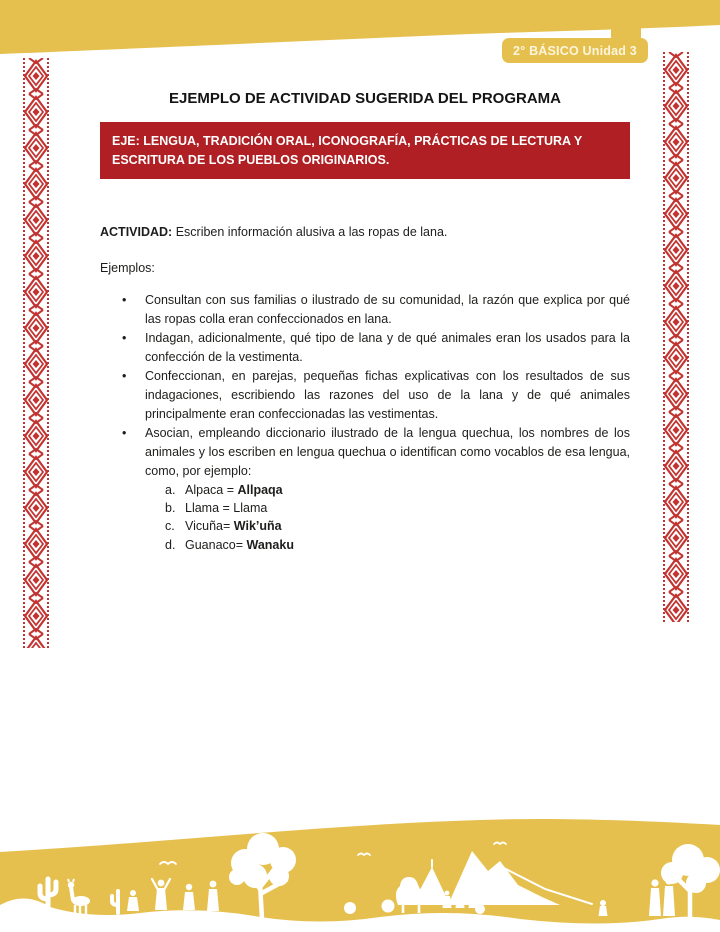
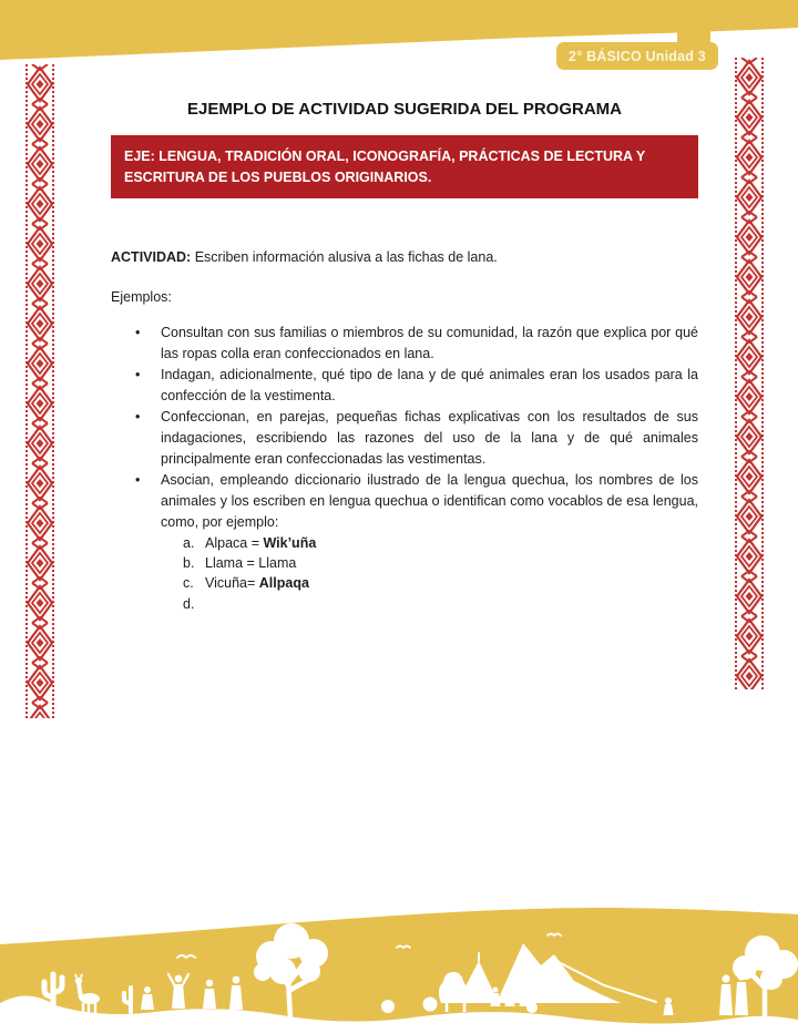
  2° BÁSICO Unidad 3
  EJEMPLO DE ACTIVIDAD SUGERIDA DEL PROGRAMA
  EJE: LENGUA, TRADICIÓN ORAL, ICONOGRAFÍA, PRÁCTICAS DE LECTURA Y ESCRITURA DE LOS PUEBLOS ORIGINARIOS.
- ACTIVIDAD: Escriben información alusiva a las ropas de lana.
+ ACTIVIDAD: Escriben información alusiva a las fichas de lana.
  Ejemplos:
  •
- Consultan con sus familias o ilustrado de su comunidad, la razón que explica por qué las ropas colla eran confeccionados en lana.
+ Consultan con sus familias o miembros de su comunidad, la razón que explica por qué las ropas colla eran confeccionados en lana.
  •
  Indagan, adicionalmente, qué tipo de lana y de qué animales eran los usados para la confección de la vestimenta.
  •
  Confeccionan, en parejas, pequeñas fichas explicativas con los resultados de sus indagaciones, escribiendo las razones del uso de la lana y de qué animales principalmente eran confeccionadas las vestimentas.
  •
  Asocian, empleando diccionario ilustrado de la lengua quechua, los nombres de los animales y los escriben en lengua quechua o identifican como vocablos de esa lengua, como, por ejemplo:
  a.
- Alpaca = Allpaqa
+ Alpaca = Wik’uña
  b.
  Llama = Llama
  c.
- Vicuña= Wik’uña
+ Vicuña= Allpaqa
  d.
- Guanaco= Wanaku
